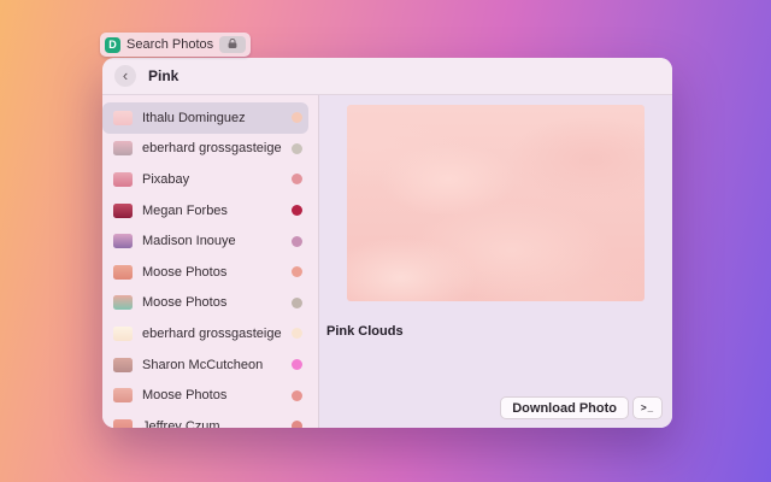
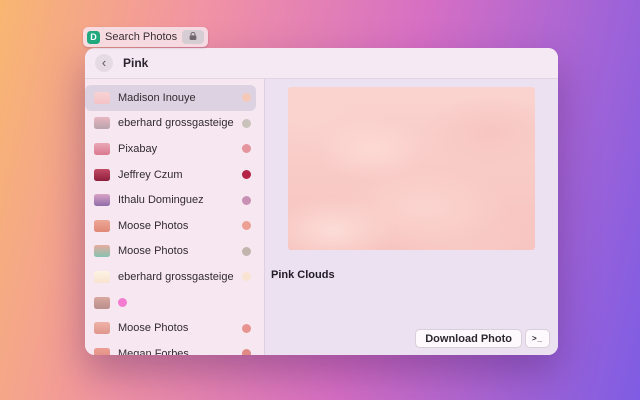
  D
  Search Photos
  ‹
  Pink
- Ithalu Dominguez
+ Madison Inouye
  eberhard grossgasteige
  Pixabay
- Megan Forbes
+ Jeffrey Czum
- Madison Inouye
+ Ithalu Dominguez
  Moose Photos
  Moose Photos
  eberhard grossgasteige
- Sharon McCutcheon
  Moose Photos
- Jeffrey Czum
+ Megan Forbes
  Pink Clouds
  Download Photo
  >_
